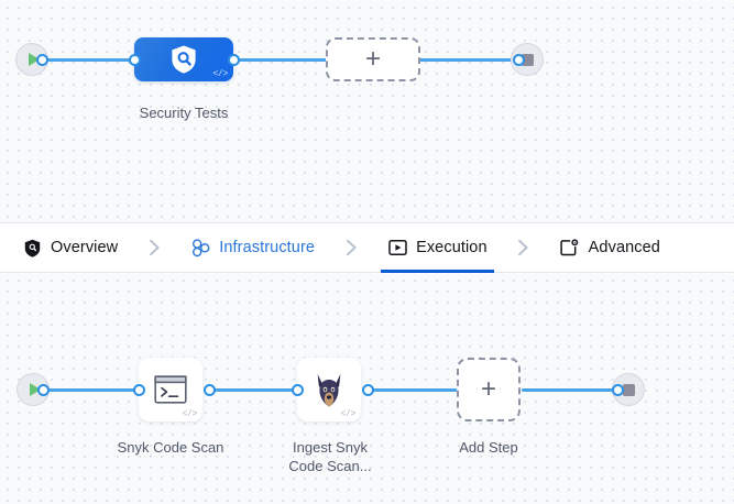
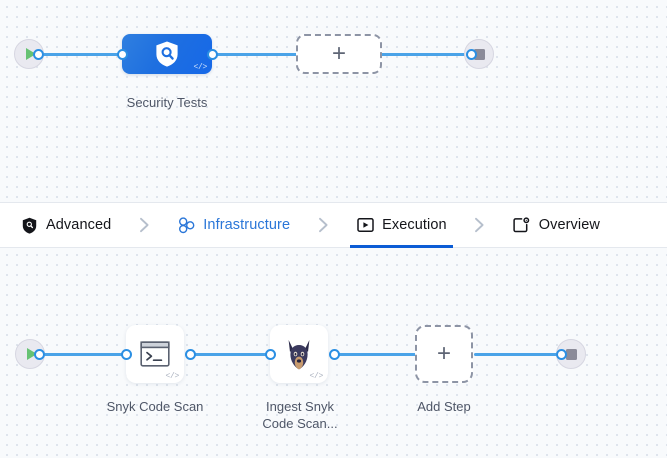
  </>
  Security Tests
  +
- Overview
+ Advanced
  Infrastructure
  Execution
- Advanced
+ Overview
  </>
  Snyk Code Scan
  </>
  Ingest Snyk
  Code Scan...
  +
  Add Step
